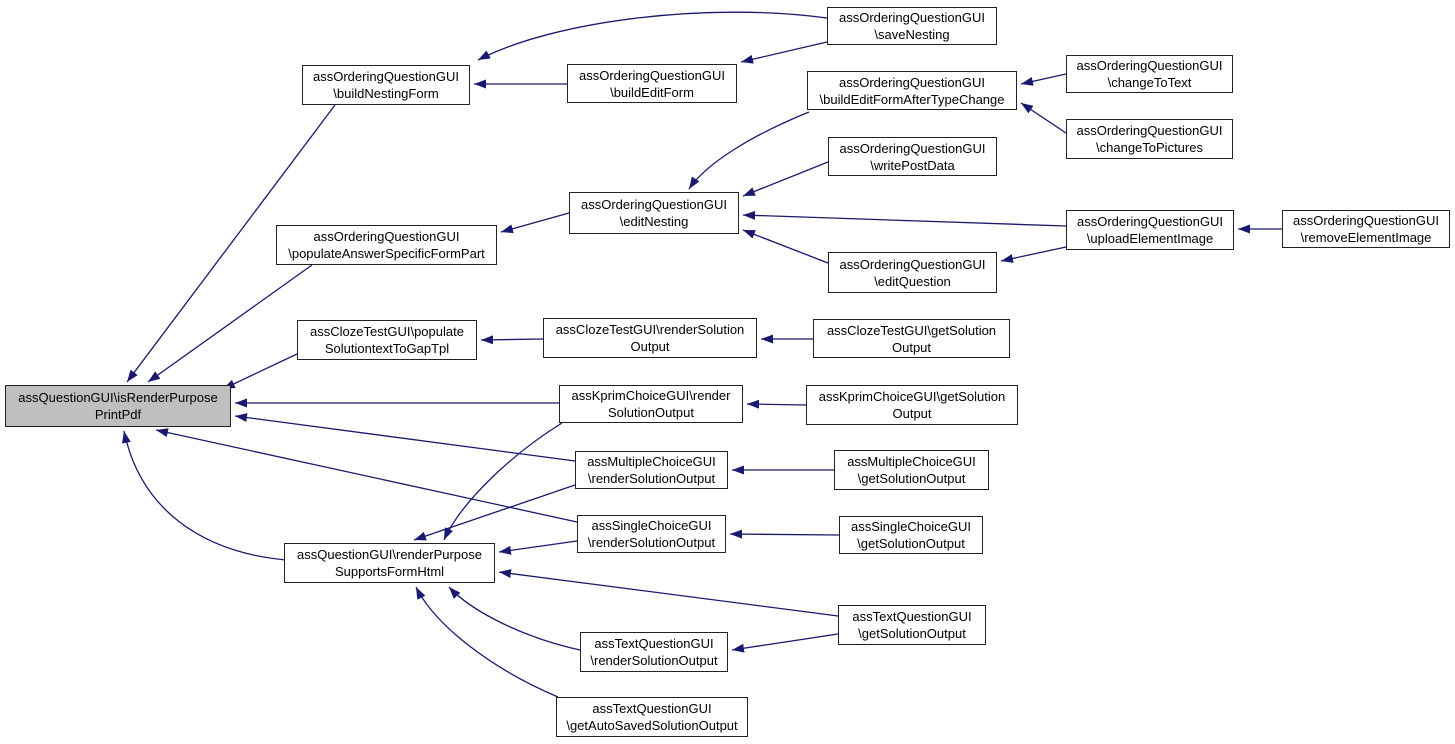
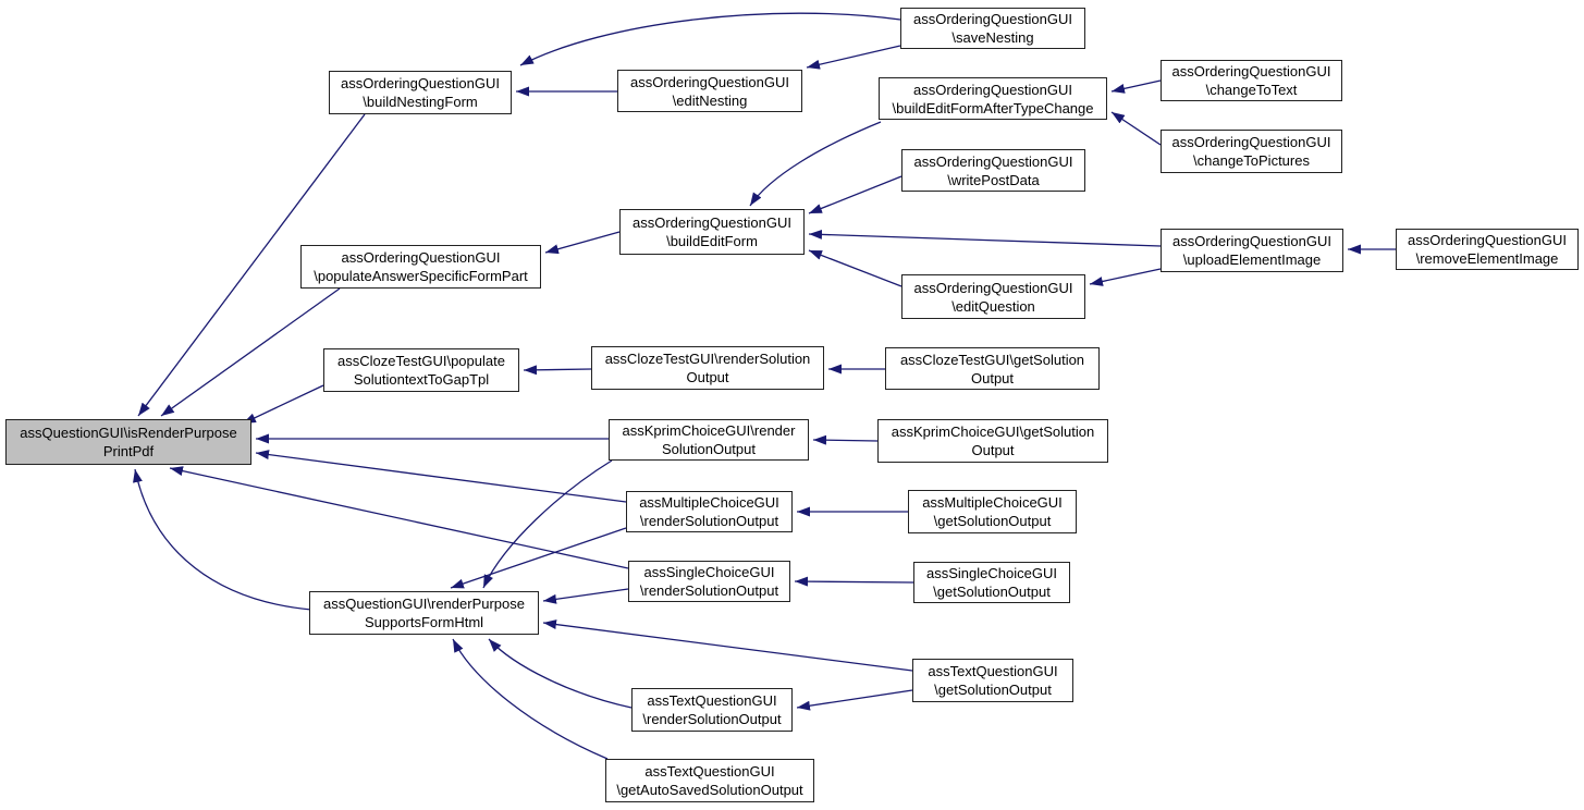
  assOrderingQuestionGUI
  \saveNesting
  assOrderingQuestionGUI
  \buildNestingForm
  assOrderingQuestionGUI
- \buildEditForm
+ \editNesting
  assOrderingQuestionGUI
  \buildEditFormAfterTypeChange
  assOrderingQuestionGUI
  \changeToText
  assOrderingQuestionGUI
  \changeToPictures
  assOrderingQuestionGUI
  \writePostData
  assOrderingQuestionGUI
- \editNesting
+ \buildEditForm
  assOrderingQuestionGUI
  \uploadElementImage
  assOrderingQuestionGUI
  \removeElementImage
  assOrderingQuestionGUI
  \editQuestion
  assOrderingQuestionGUI
  \populateAnswerSpecificFormPart
  assClozeTestGUI\populate
  SolutiontextToGapTpl
  assClozeTestGUI\renderSolution
  Output
  assClozeTestGUI\getSolution
  Output
  assQuestionGUI\isRenderPurpose
  PrintPdf
  assKprimChoiceGUI\render
  SolutionOutput
  assKprimChoiceGUI\getSolution
  Output
  assMultipleChoiceGUI
  \renderSolutionOutput
  assMultipleChoiceGUI
  \getSolutionOutput
  assSingleChoiceGUI
  \renderSolutionOutput
  assSingleChoiceGUI
  \getSolutionOutput
  assQuestionGUI\renderPurpose
  SupportsFormHtml
  assTextQuestionGUI
  \getSolutionOutput
  assTextQuestionGUI
  \renderSolutionOutput
  assTextQuestionGUI
  \getAutoSavedSolutionOutput
